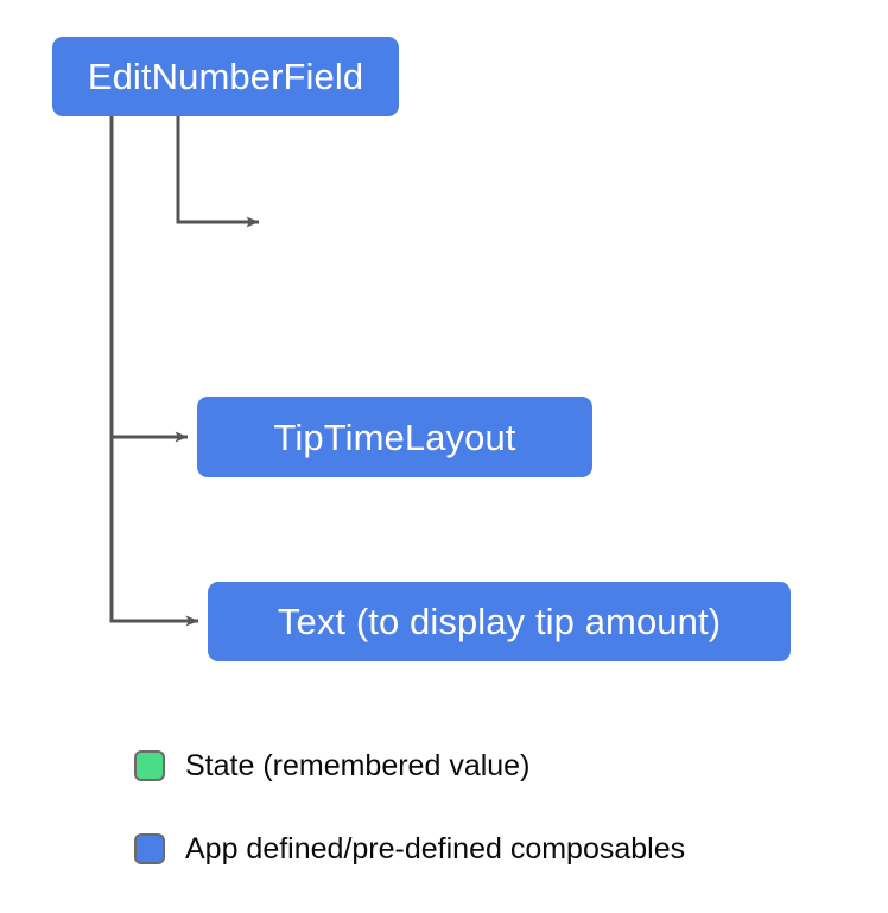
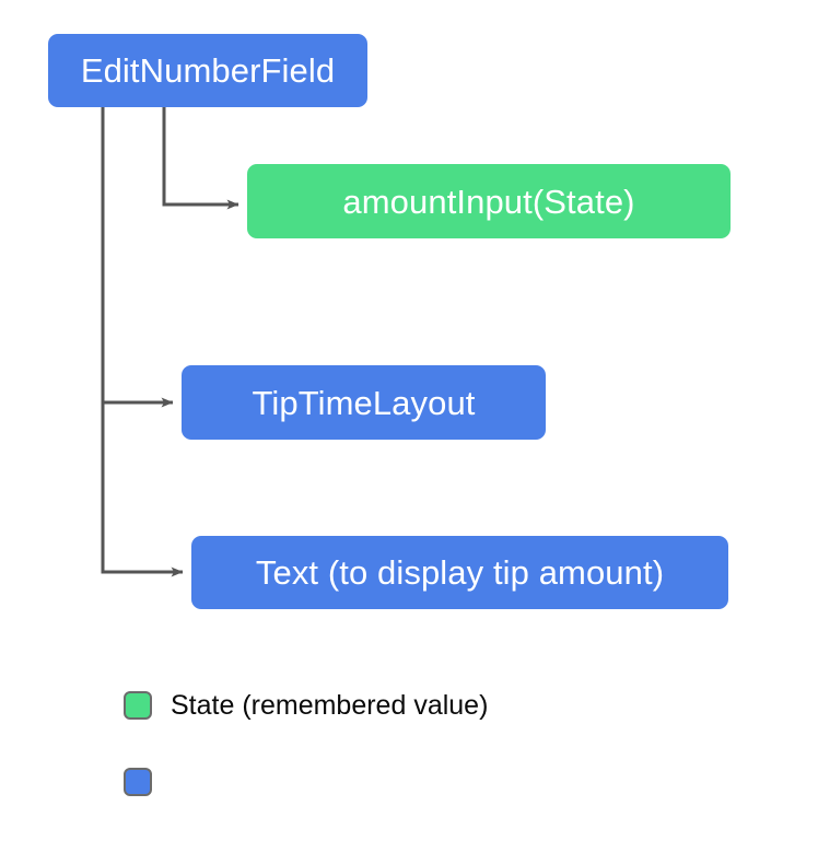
  EditNumberField
+ amountInput(State)
  TipTimeLayout
  Text (to display tip amount)
  State (remembered value)
- App defined/pre-defined composables
